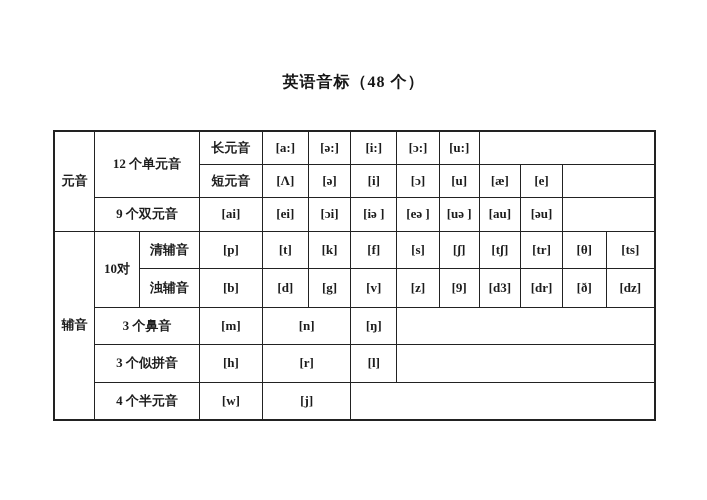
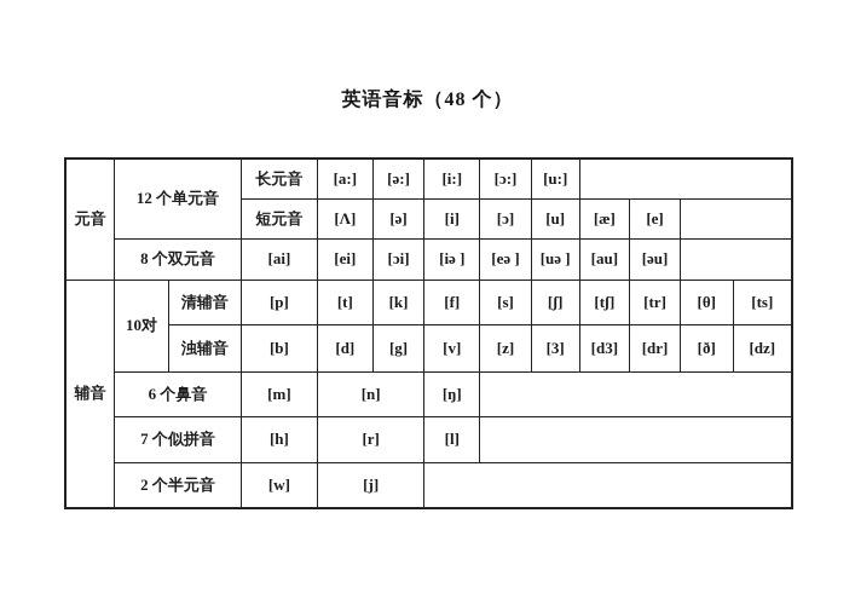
  英语音标（48 个）
  元音	12 个单元音	长元音	[a:]	[ə:]	[i:]	[ɔ:]	[u:]
  短元音	[Λ]	[ə]	[i]	[ɔ]	[u]	[æ]	[e]
- 9 个双元音	[ai]	[ei]	[ɔi]	[iə ]	[eə ]	[uə ]	[au]	[əu]
+ 8 个双元音	[ai]	[ei]	[ɔi]	[iə ]	[eə ]	[uə ]	[au]	[əu]
  辅音	10对	清辅音	[p]	[t]	[k]	[f]	[s]	[ʃ]	[tʃ]	[tr]	[θ]	[ts]
- 浊辅音	[b]	[d]	[g]	[v]	[z]	[9]	[d3]	[dr]	[ð]	[dz]
+ 浊辅音	[b]	[d]	[g]	[v]	[z]	[3]	[d3]	[dr]	[ð]	[dz]
- 3 个鼻音	[m]	[n]	[ŋ]
+ 6 个鼻音	[m]	[n]	[ŋ]
- 3 个似拼音	[h]	[r]	[l]
+ 7 个似拼音	[h]	[r]	[l]
- 4 个半元音	[w]	[j]
+ 2 个半元音	[w]	[j]
